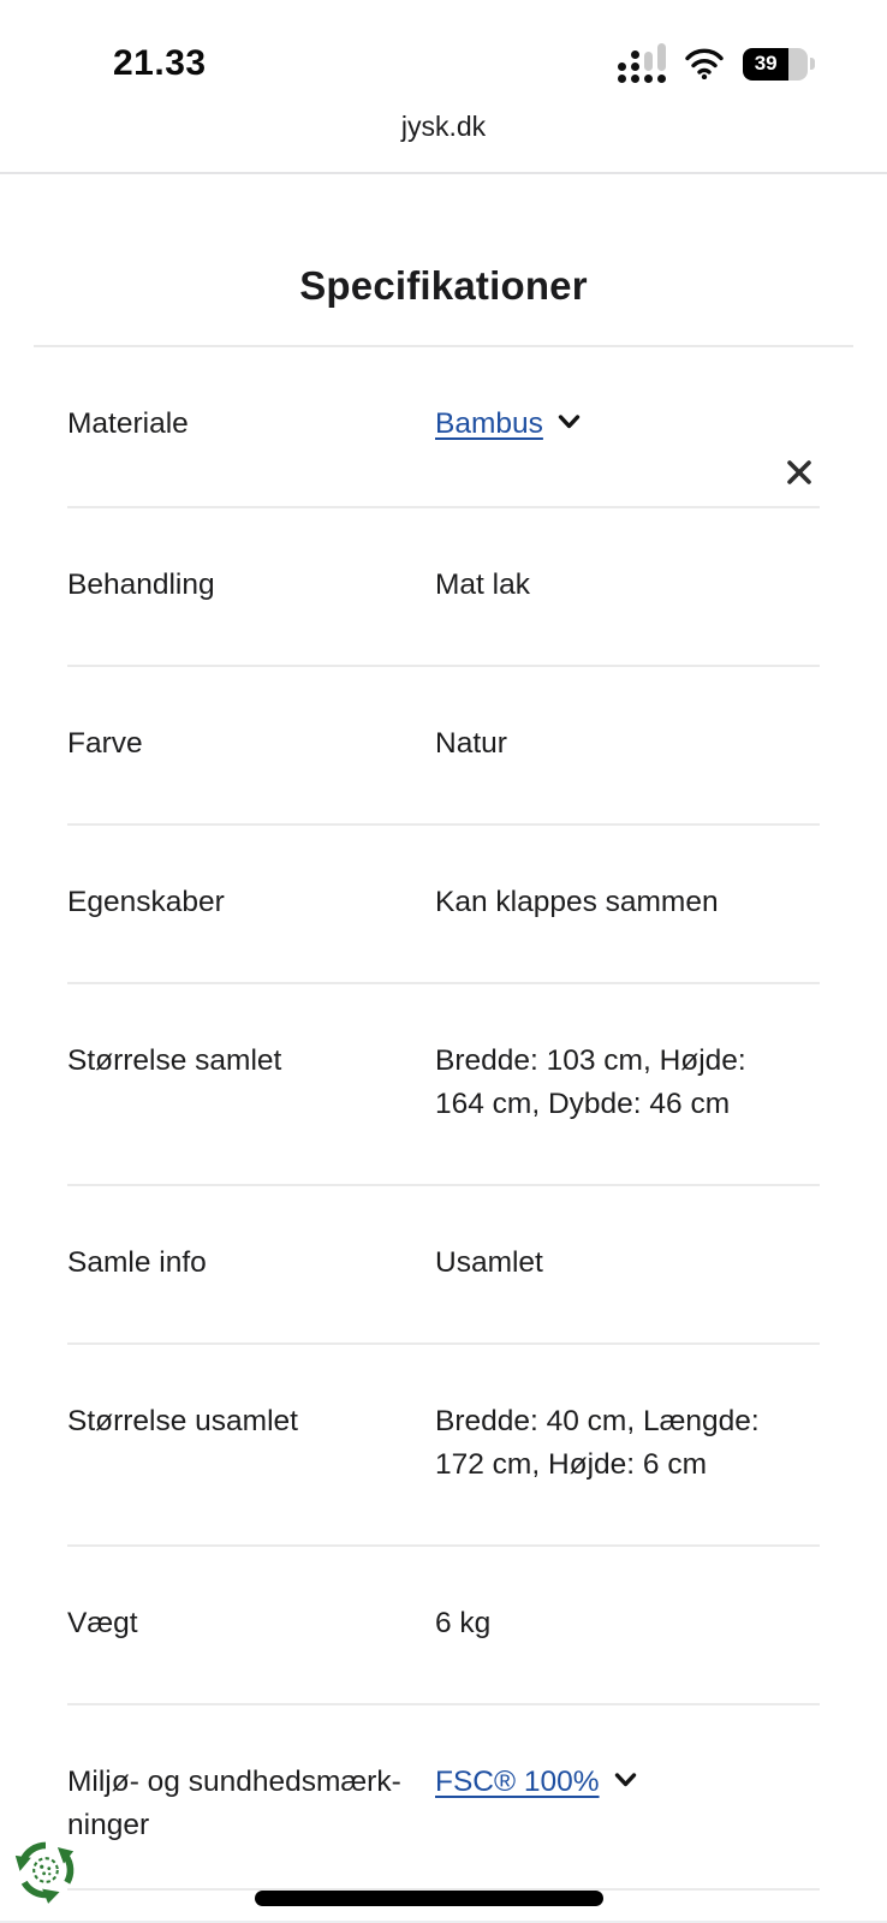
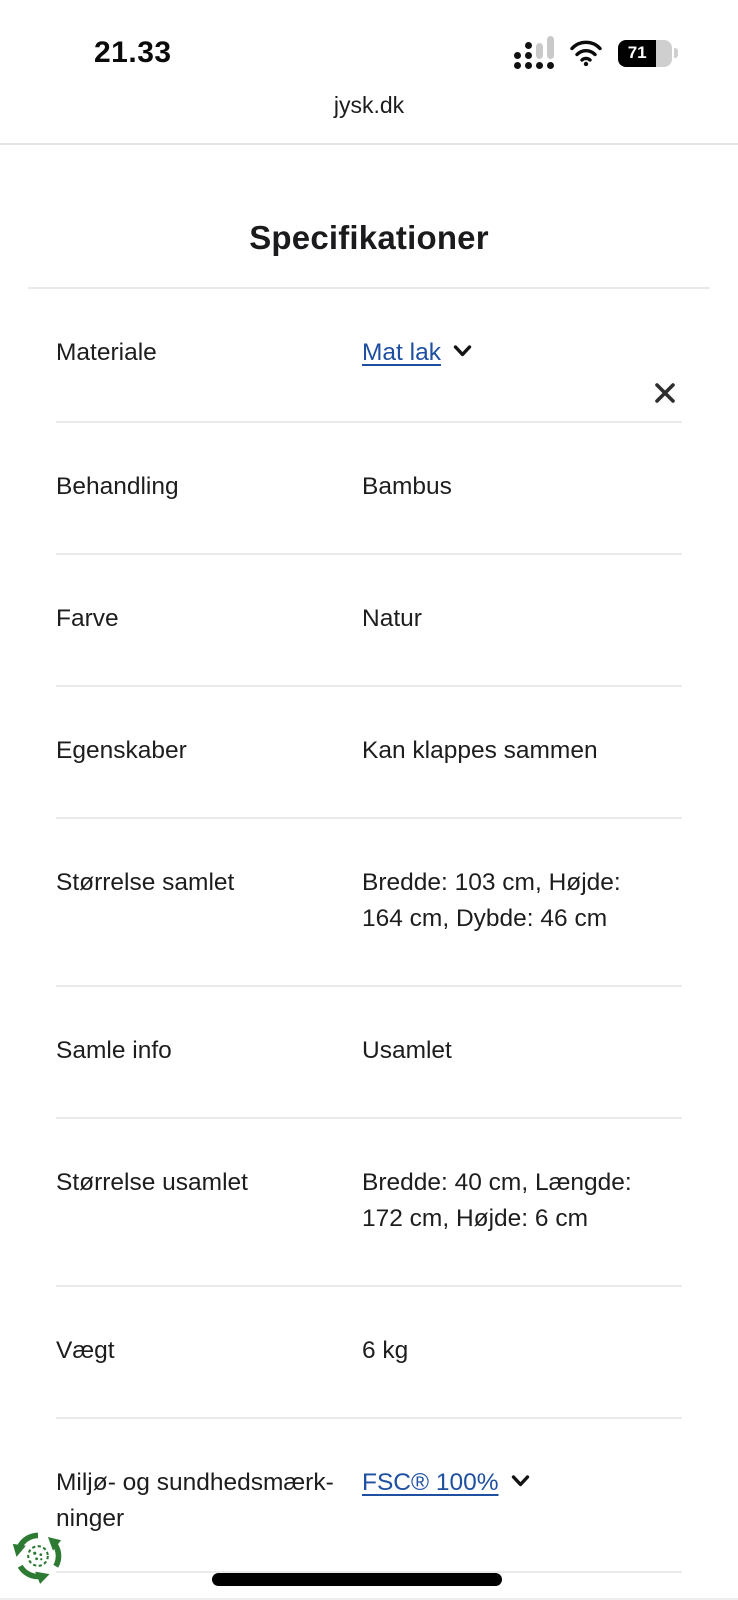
  21.33
- 39
+ 71
  jysk.dk
  Specifikationer
  Materiale
- Bambus
+ Mat lak
  Behandling
- Mat lak
+ Bambus
  Farve
  Natur
  Egenskaber
  Kan klappes sammen
  Størrelse samlet
  Bredde: 103 cm, Højde: 164 cm, Dybde: 46 cm
  Samle info
  Usamlet
  Størrelse usamlet
  Bredde: 40 cm, Længde: 172 cm, Højde: 6 cm
  Vægt
  6 kg
  Miljø- og sundhedsmærk-
  ninger
  FSC® 100%
